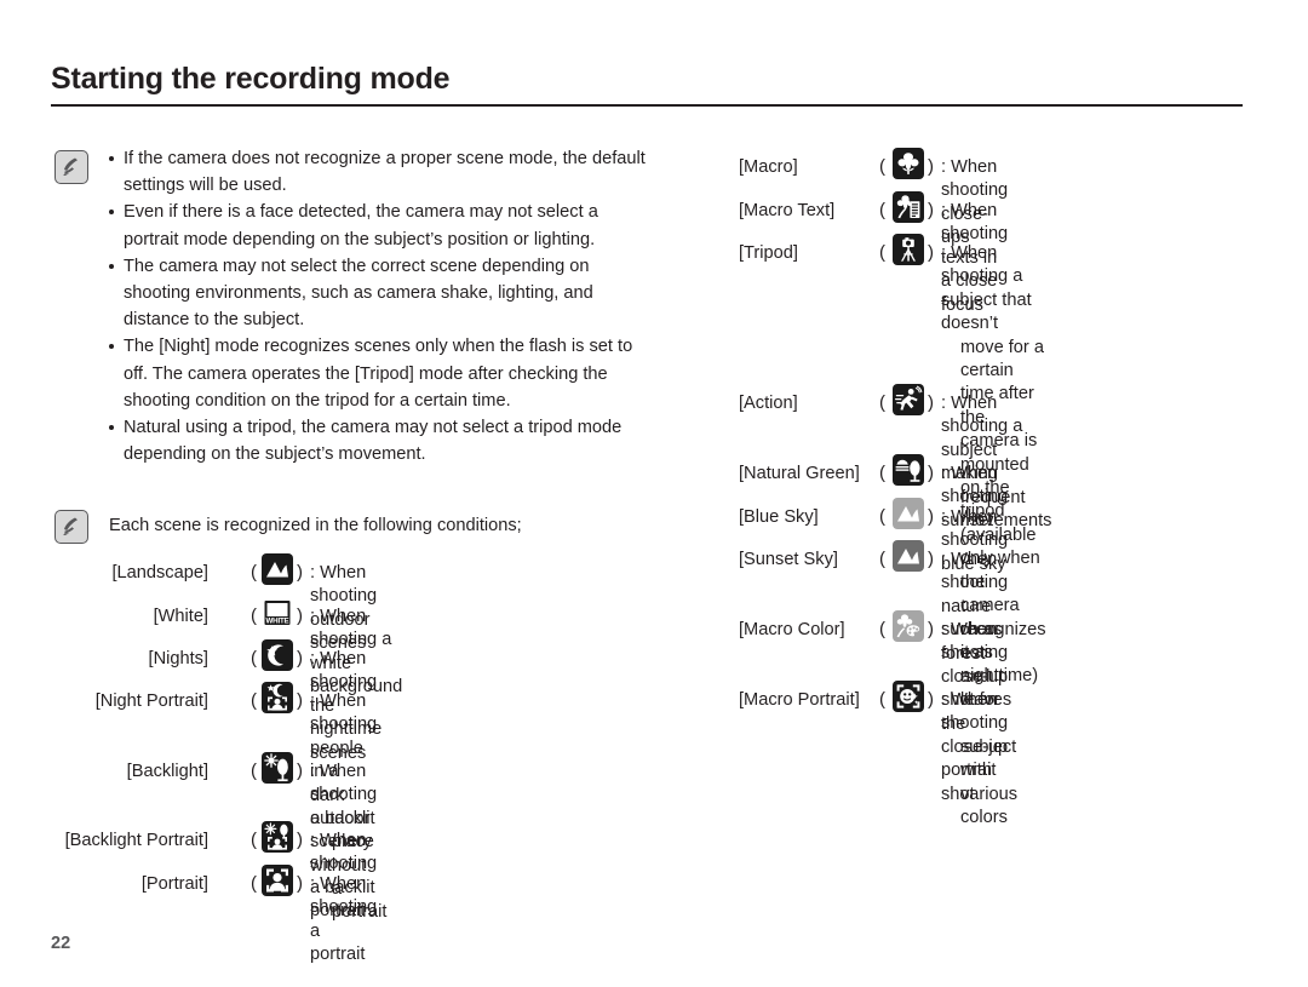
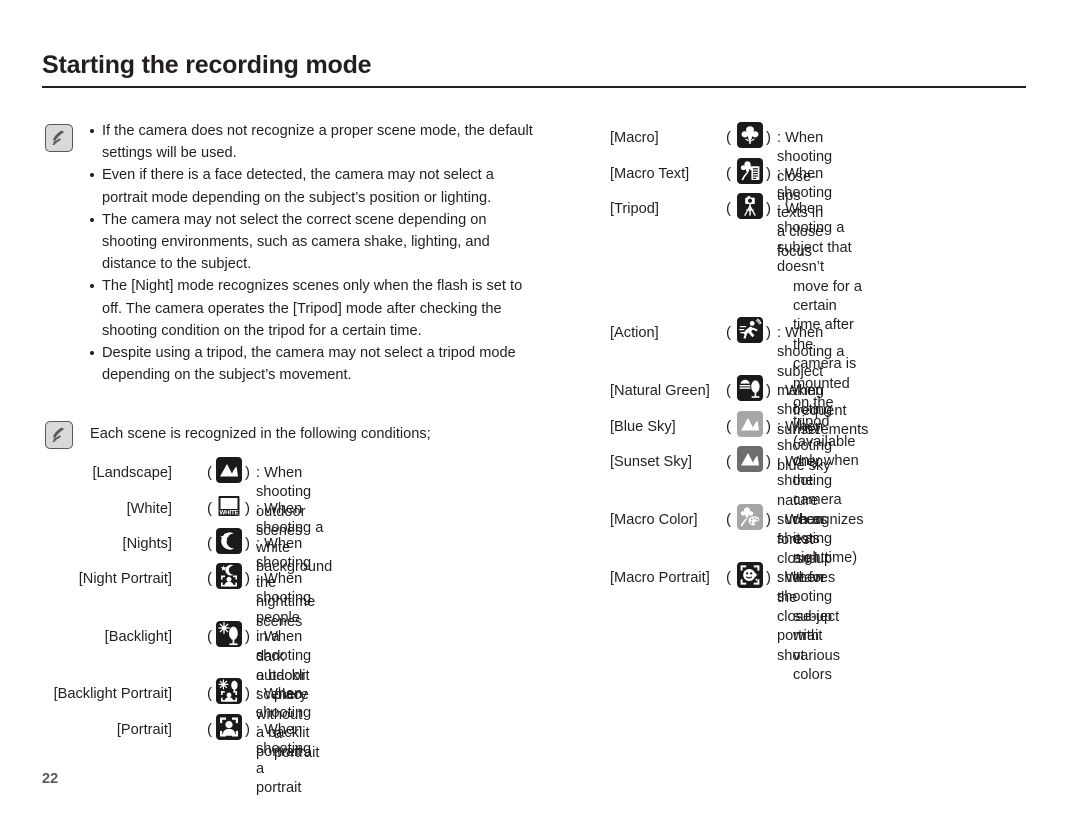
  Starting the recording mode
  If the camera does not recognize a proper scene mode, the default settings will be used.
  Even if there is a face detected, the camera may not select a portrait mode depending on the subject’s position or lighting.
  The camera may not select the correct scene depending on shooting environments, such as camera shake, lighting, and distance to the subject.
  The [Night] mode recognizes scenes only when the flash is set to off. The camera operates the [Tripod] mode after checking the shooting condition on the tripod for a certain time.
- Natural using a tripod, the camera may not select a tripod mode depending on the subject’s movement.
+ Despite using a tripod, the camera may not select a tripod mode depending on the subject’s movement.
  Each scene is recognized in the following conditions;
  [Landscape]
  (
  )
  : When shooting outdoor scenes
  [White]
  (
  )
  : When shooting a white background
  [Nights]
  (
  )
  : When shooting the nighttime scenes
  [Night Portrait]
  (
  )
  : When shooting people in a dark outdoor
  place
  [Backlight]
  (
  )
  : When shooting a backlit scenery without
  a portrait
  [Backlight Portrait]
  (
  )
  : When shooting a backlit portrait
  [Portrait]
  (
  )
  : When shooting a portrait
  [Macro]
  (
  )
  : When shooting close-ups
  [Macro Text]
  (
  )
  : When shooting texts in a close focus
  [Tripod]
  (
  )
  : When shooting a subject that doesn’t
  move for a certain time after the
  camera is mounted on the tripod
  (available only when the camera
  recognizes it as nighttime)
  [Action]
  (
  )
  : When shooting a subject making
  frequent movements
  [Natural Green]
  (
  )
  : When shooting sunset
  [Blue Sky]
  (
  )
  : When shooting blue sky
  [Sunset Sky]
  (
  )
  : When shooting nature such as forest
  and leaves
  [Macro Color]
  (
  )
  : When shooting close-up shot for the
  subject with various colors
  [Macro Portrait]
  (
  )
  : When shooting close-up portrait shot
  22
